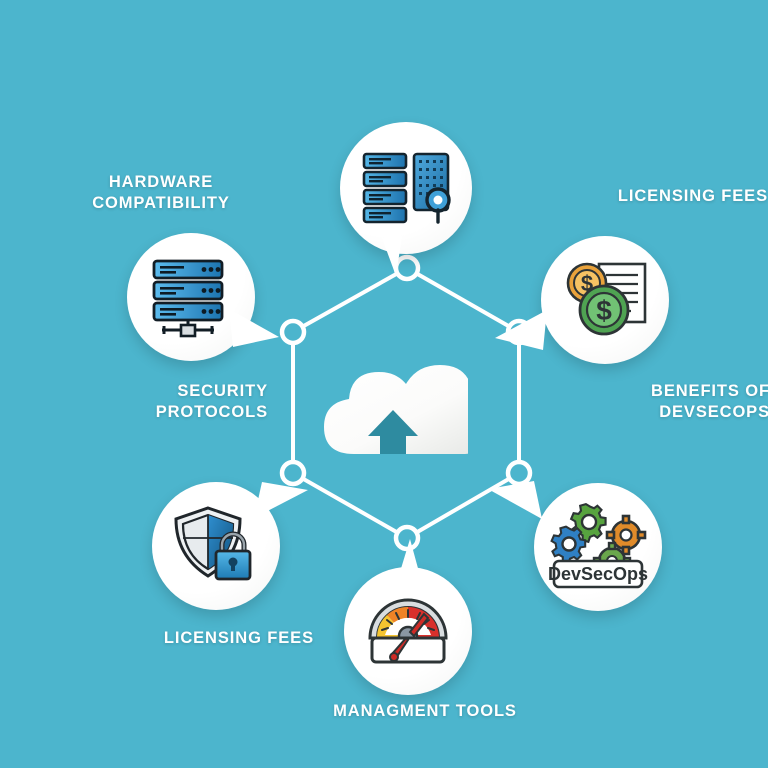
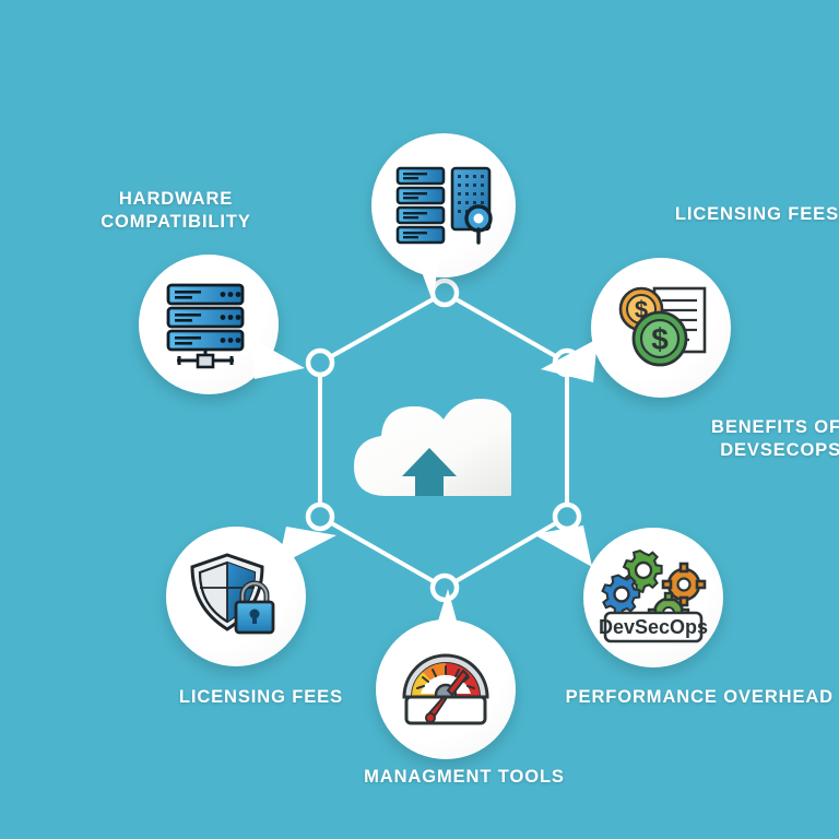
  $
  $
  DevSecOps
  HARDWARE
  COMPATIBILITY
  LICENSING FEES
- SECURITY
- PROTOCOLS
  BENEFITS OF
  DEVSECOPS
  LICENSING FEES
  MANAGMENT TOOLS
+ PERFORMANCE OVERHEAD
